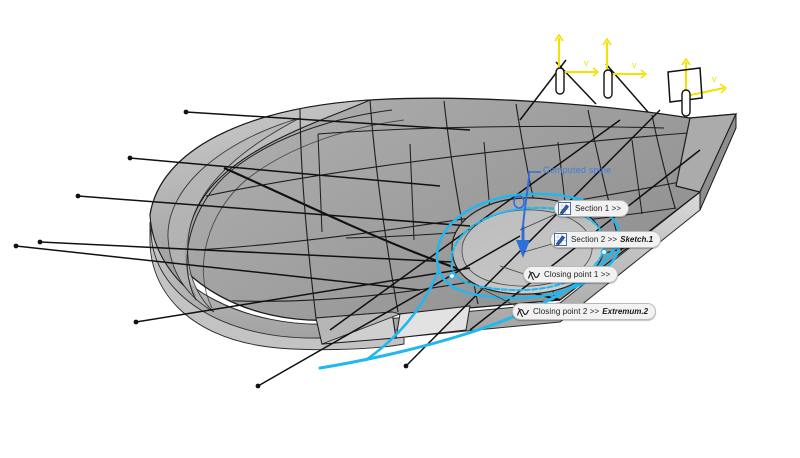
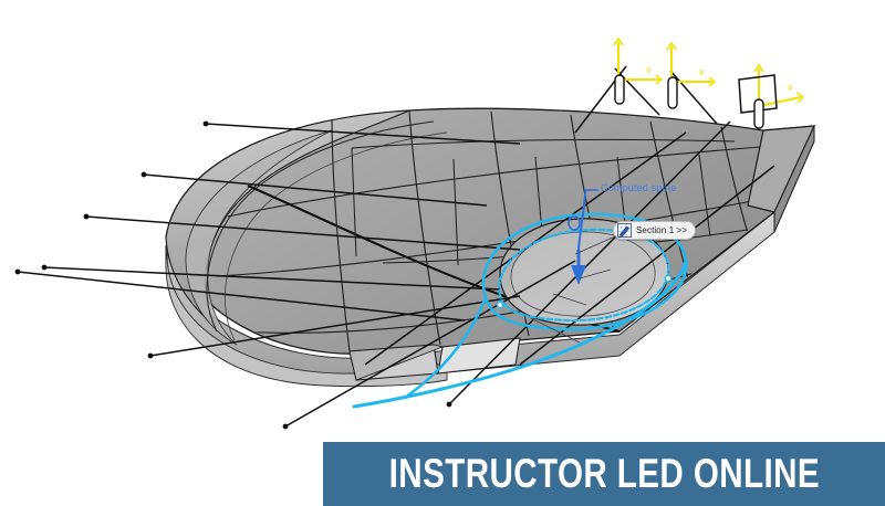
  v
  v
  v
  Section 1 >>
- Section 2 >>
- Sketch.1
- Closing point 1 >>
- Closing point 2 >>
- Extremum.2
  Computed spine
+ INSTRUCTOR LED ONLINE
